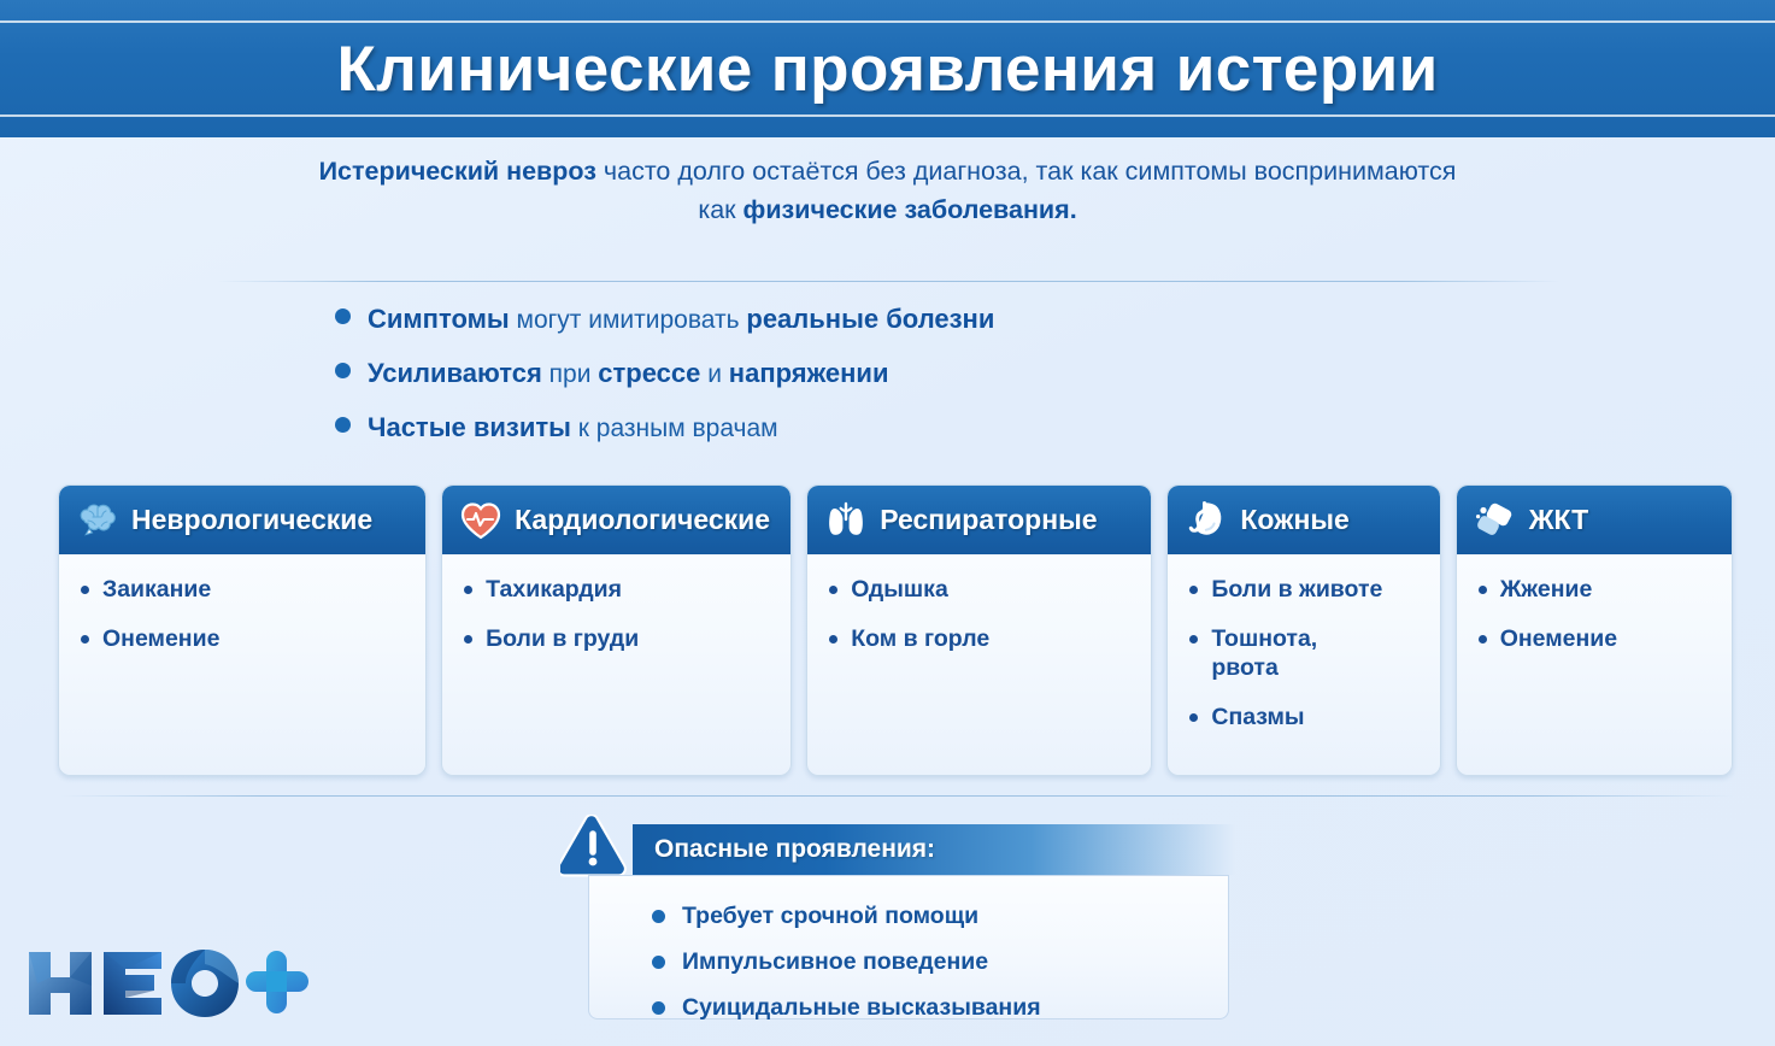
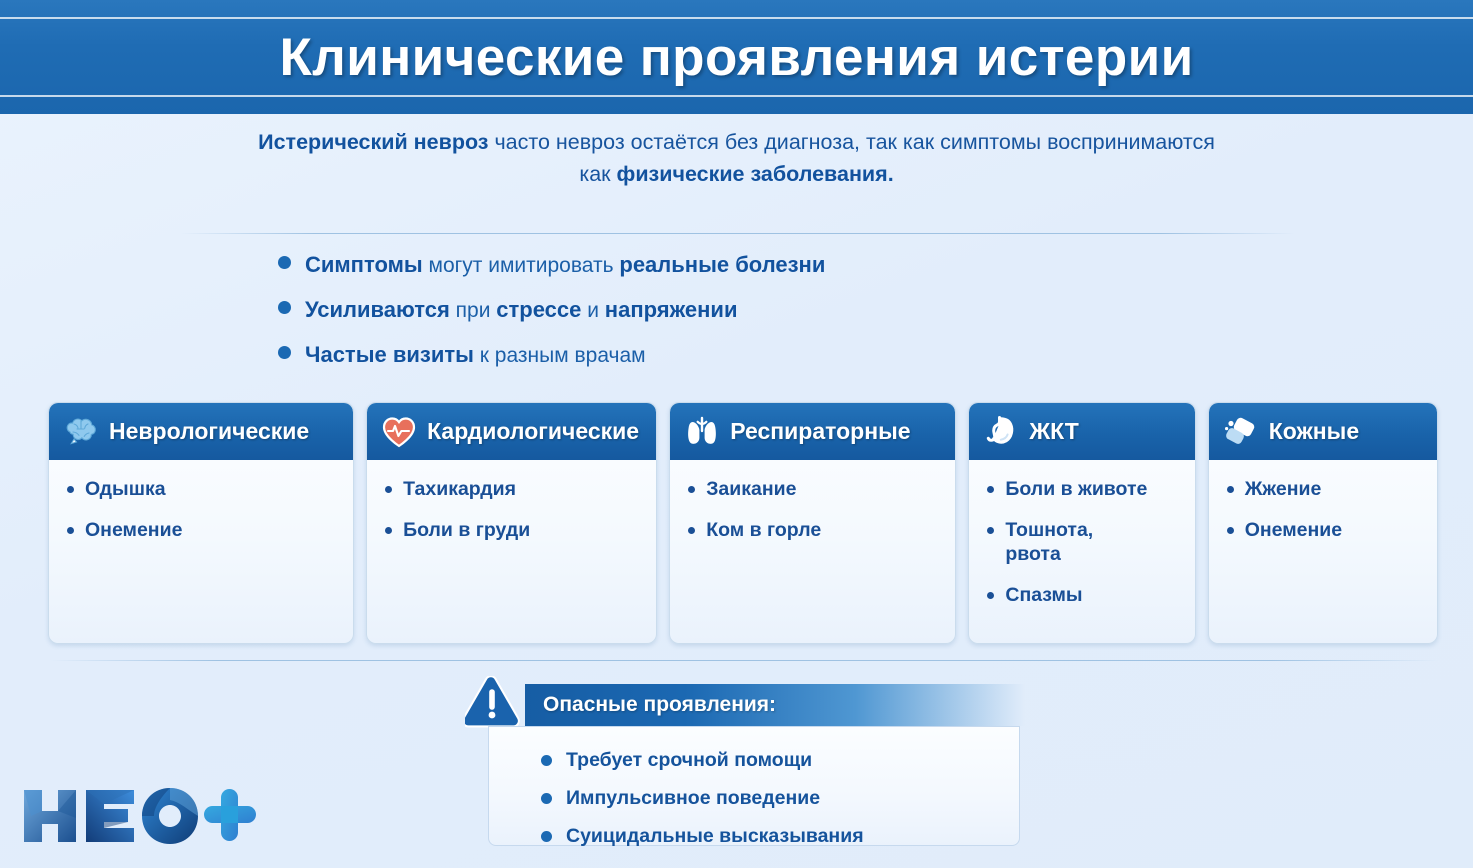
  Клинические проявления истерии
- Истерический невроз часто долго остаётся без диагноза, так как симптомы воспринимаются
+ Истерический невроз часто невроз остаётся без диагноза, так как симптомы воспринимаются
  как физические заболевания.
  Симптомы могут имитировать реальные болезни
  Усиливаются при стрессе и напряжении
  Частые визиты к разным врачам
  Неврологические
- Заикание
+ Одышка
  Онемение
  Кардиологические
  Тахикардия
  Боли в груди
  Респираторные
- Одышка
+ Заикание
  Ком в горле
- Кожные
+ ЖКТ
  Боли в животе
  Тошнота,
  рвота
  Спазмы
- ЖКТ
+ Кожные
  Жжение
  Онемение
  Опасные проявления:
  Требует срочной помощи
  Импульсивное поведение
  Суицидальные высказывания
